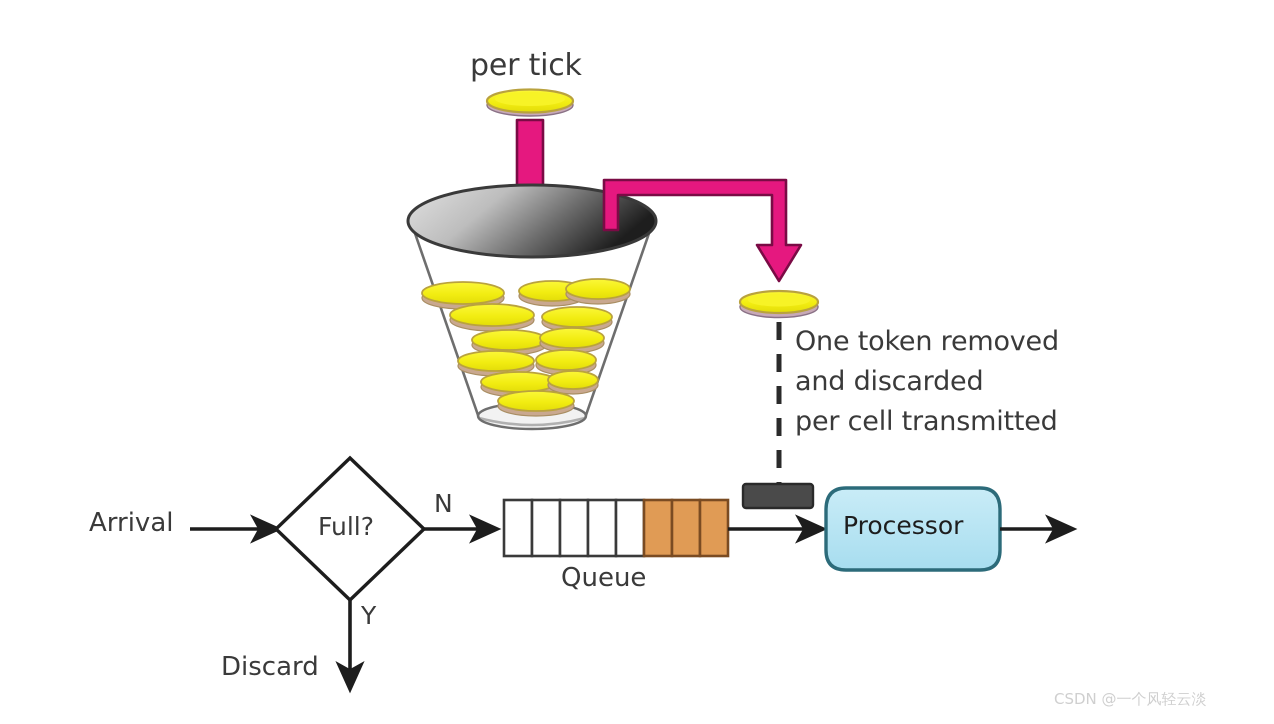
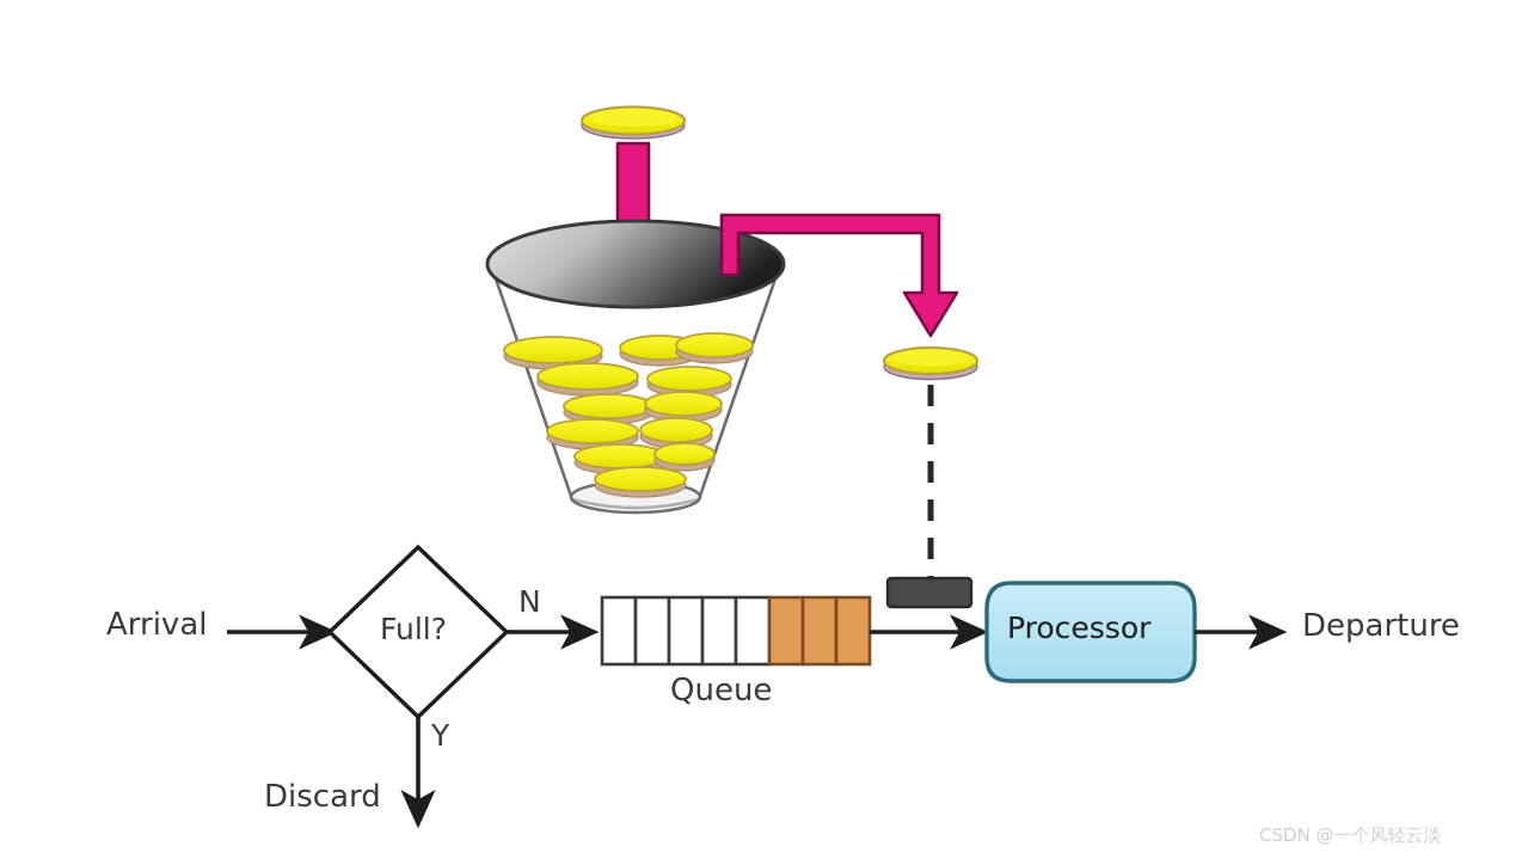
- per tick
- One token removed
- and discarded
- per cell transmitted
  Arrival
  Full?
  N
  Y
  Discard
  Queue
  Processor
+ Departure
  CSDN @一个风轻云淡
